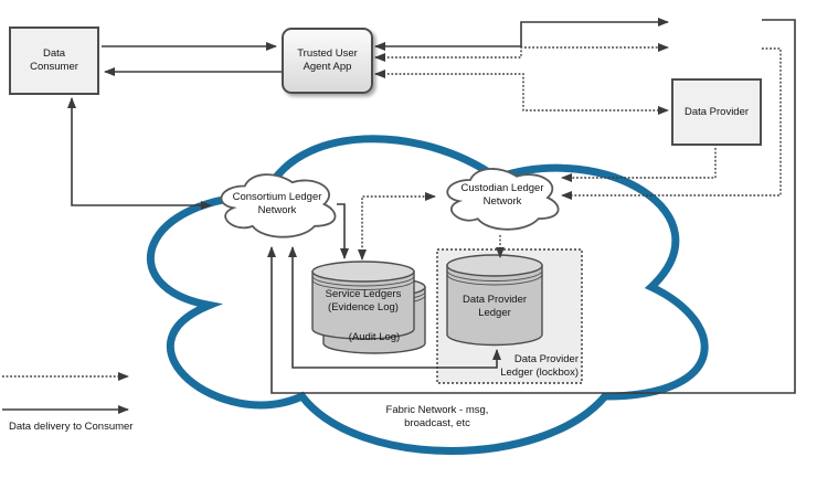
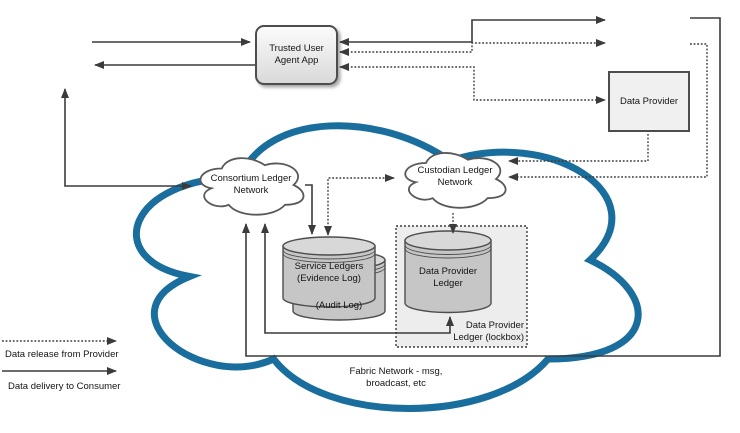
- Data
- Consumer
  Trusted User
  Agent App
  Data Provider
  Consortium Ledger
  Network
  Custodian Ledger
  Network
  Service Ledgers
  (Evidence Log)
  (Audit Log)
  Data Provider
  Ledger
  Data Provider
  Ledger (lockbox)
  Fabric Network - msg,
  broadcast, etc
+ Data release from Provider
  Data delivery to Consumer
